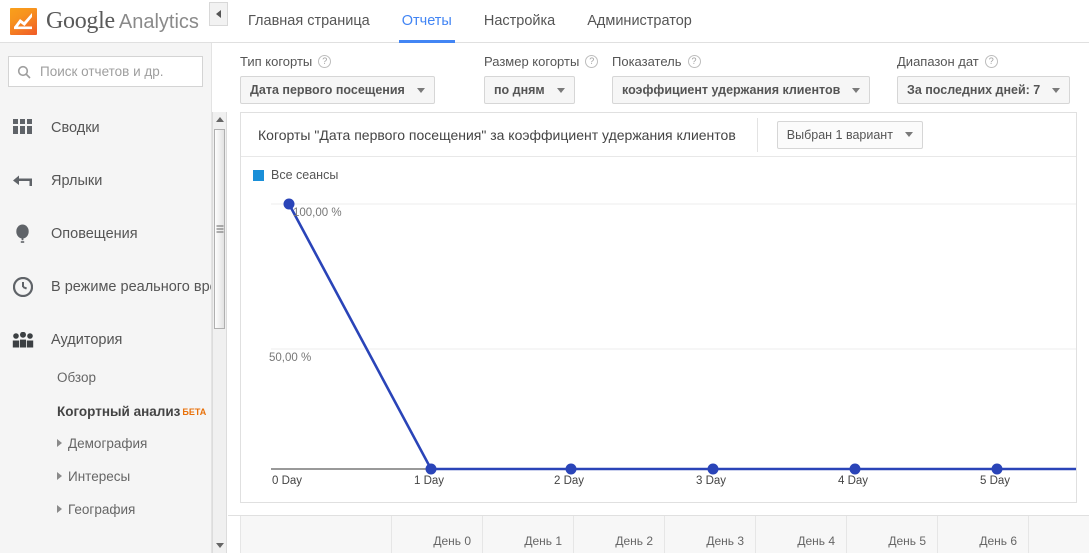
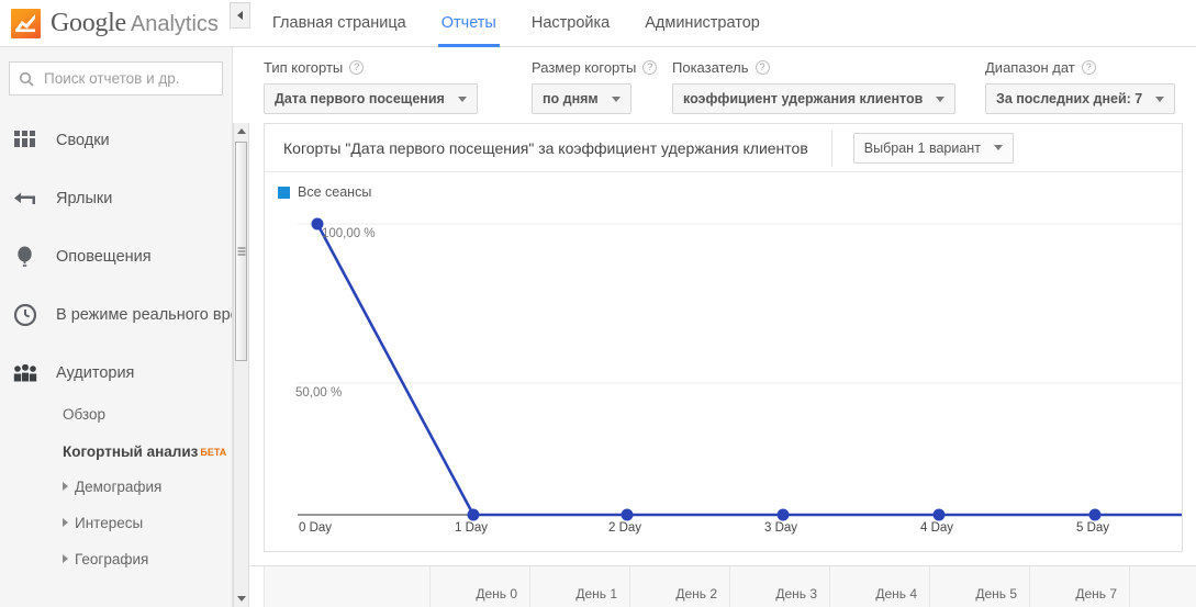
  Google Analytics
  Главная страница
  Отчеты
  Настройка
  Администратор
  Поиск отчетов и др.
  Сводки
  Ярлыки
  Оповещения
  В режиме реального вр
  Аудитория
  Обзор
  Когортный анализ БЕТА
  Демография
  Интересы
  География
  Тип когорты
  ?
  Дата первого посещения
  Размер когорты
  ?
  по дням
  Показатель
  ?
  коэффициент удержания клиентов
  Диапазон дат
  ?
  За последних дней: 7
  Когорты "Дата первого посещения" за коэффициент удержания клиентов
  Выбран 1 вариант
  Все сеансы
  100,00 %
  50,00 %
  0 Day
  1 Day
  2 Day
  3 Day
  4 Day
  5 Day
  День 0
  День 1
  День 2
  День 3
  День 4
  День 5
- День 6
+ День 7
